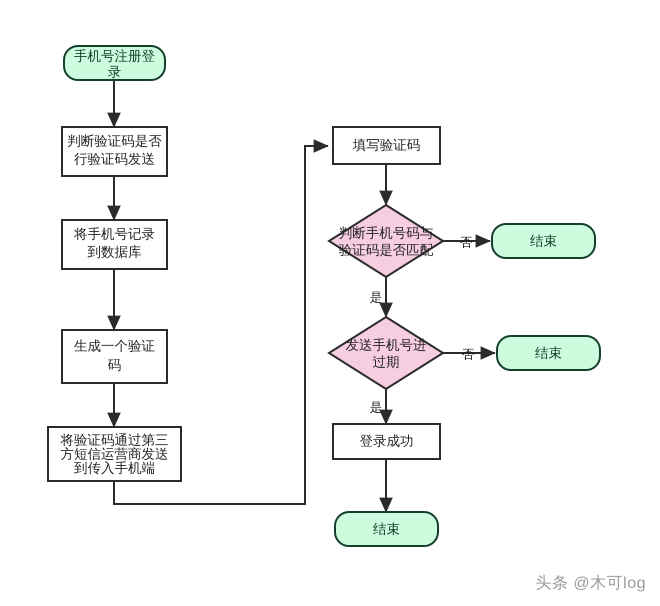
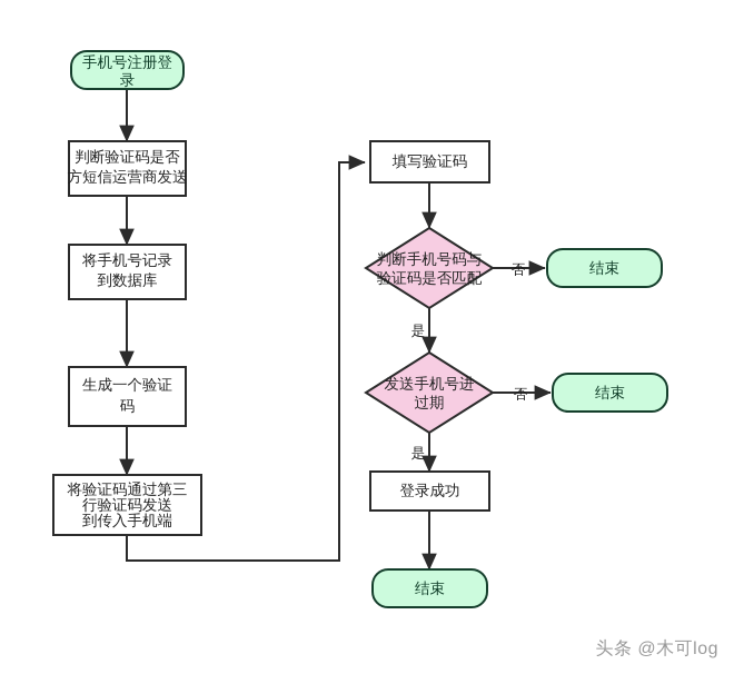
  否
  是
  否
  是
  手机号注册登
  录
  判断验证码是否
- 行验证码发送
+ 方短信运营商发送
  将手机号记录
  到数据库
  生成一个验证
  码
  将验证码通过第三
- 方短信运营商发送
+ 行验证码发送
  到传入手机端
  填写验证码
  判断手机号码与
  验证码是否匹配
  发送手机号进
  过期
  登录成功
  结束
  结束
  结束
  头条 @木可log
